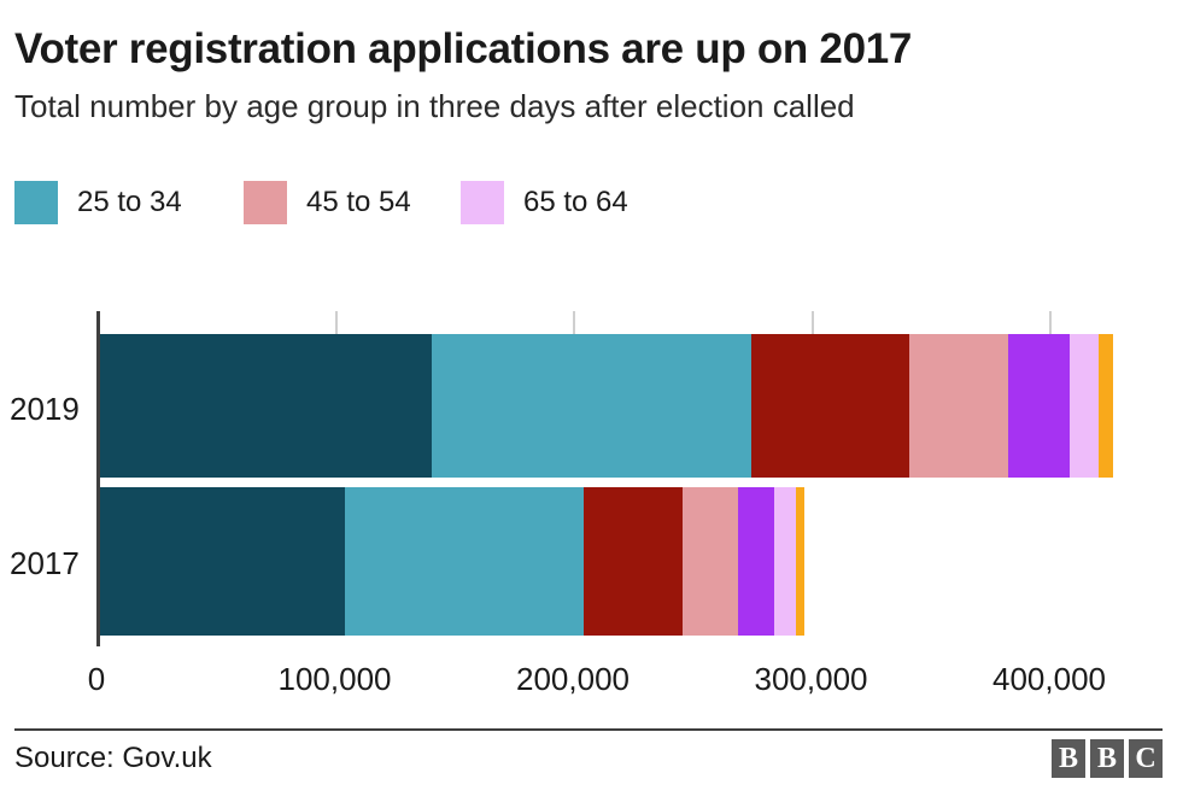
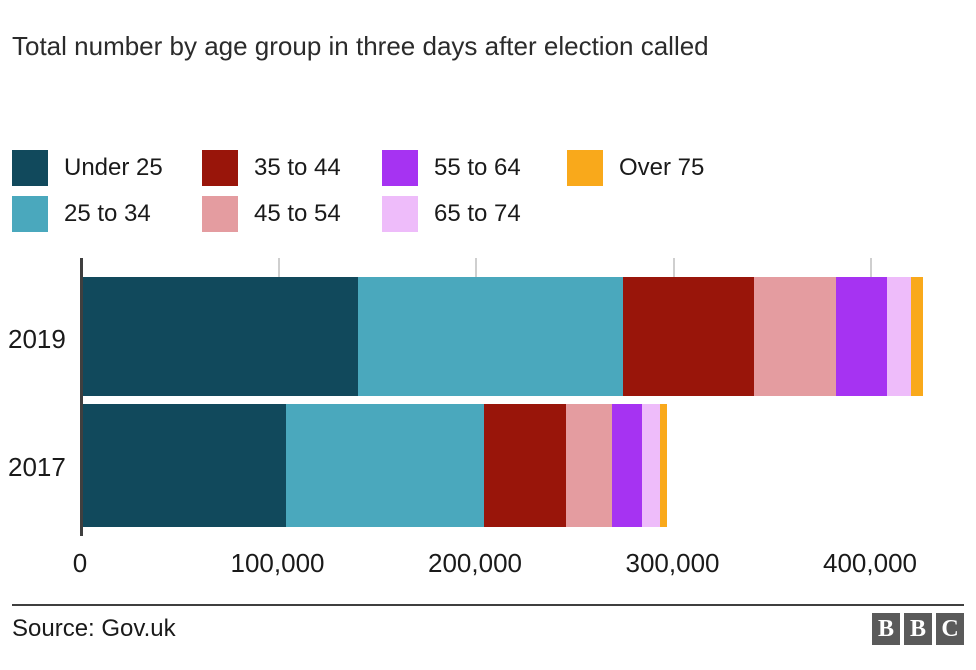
- Voter registration applications are up on 2017
  Total number by age group in three days after election called
+ Under 25
+ 35 to 44
+ 55 to 64
+ Over 75
  25 to 34
  45 to 54
- 65 to 64
+ 65 to 74
  2019
  2017
  0
  100,000
  200,000
  300,000
  400,000
  Source: Gov.uk
  B
  B
  C
